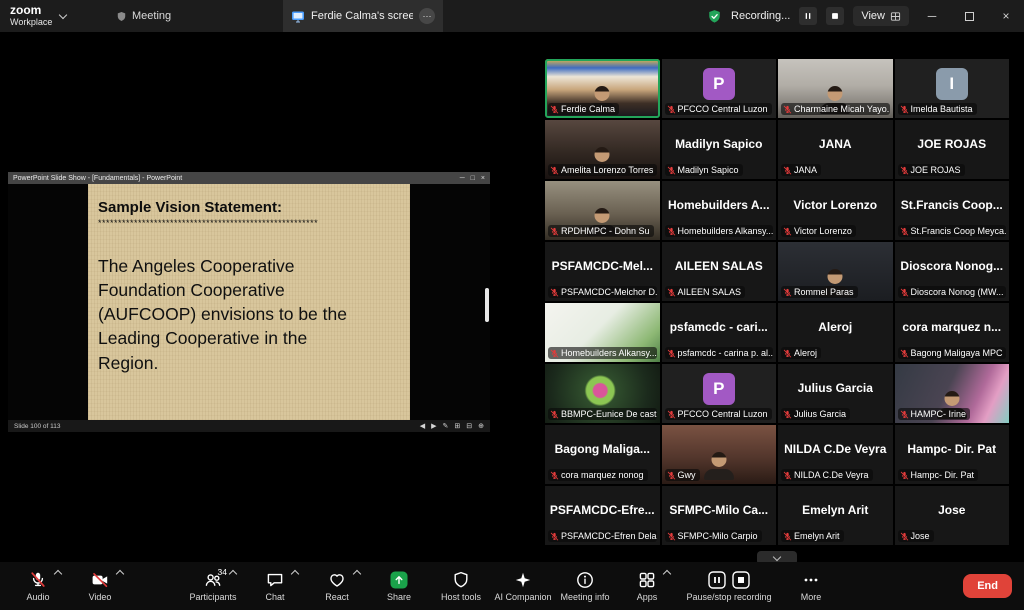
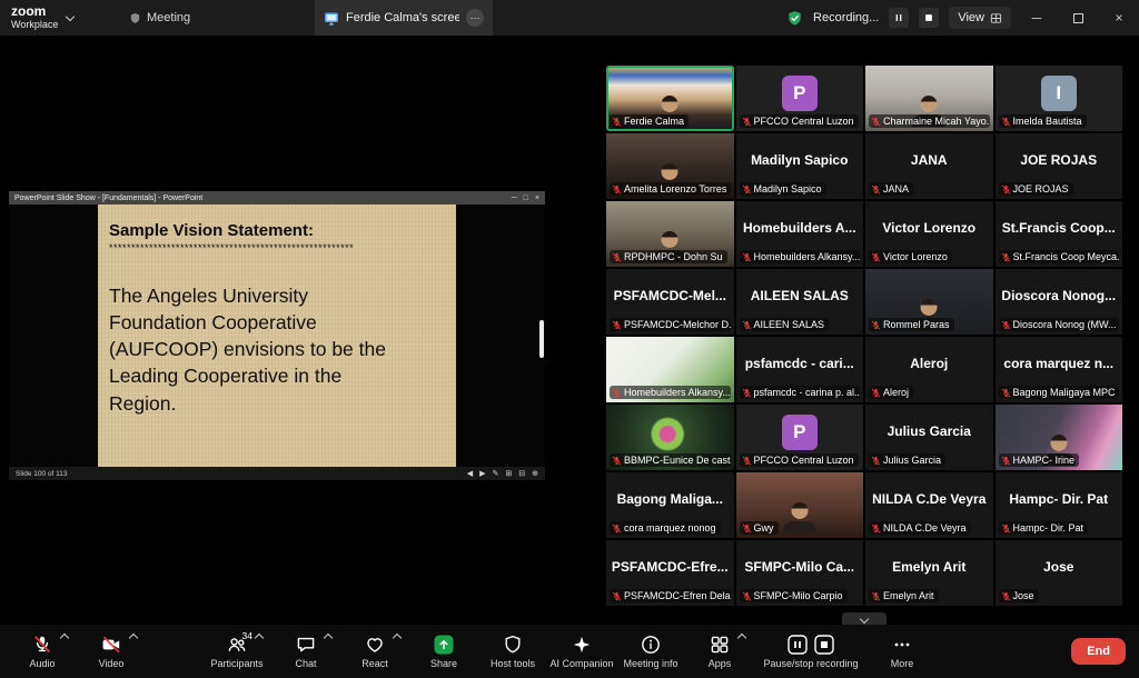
  zoom
  Workplace
  Meeting
  Ferdie Calma's scree
  ⋯
  Recording...
  View
  ─
  ×
  Sample Vision Statement:
  *******************************************************
- The Angeles Cooperative Foundation Cooperative (AUFCOOP) envisions to be the Leading Cooperative in the Region.
+ The Angeles University Foundation Cooperative (AUFCOOP) envisions to be the Leading Cooperative in the Region.
  Ferdie Calma
  P
  PFCCO Central Luzon
  Charmaine Micah Yayo.
  I
  Imelda Bautista
  Amelita Lorenzo Torres
  Madilyn Sapico
  Madilyn Sapico
  JANA
  JANA
  JOE ROJAS
  JOE ROJAS
  RPDHMPC - Dohn Su
  Homebuilders A...
  Homebuilders Alkansy...
  Victor Lorenzo
  Victor Lorenzo
  St.Francis Coop...
  St.Francis Coop Meyca.
  PSFAMCDC-Mel...
  PSFAMCDC-Melchor D.
  AILEEN SALAS
  AILEEN SALAS
  Rommel Paras
  Dioscora Nonog...
  Dioscora Nonog (MW...
  Homebuilders Alkansy...
  psfamcdc - cari...
  psfamcdc - carina p. al..
  Aleroj
  Aleroj
  cora marquez n...
  Bagong Maligaya MPC
  BBMPC-Eunice De cast
  P
  PFCCO Central Luzon
  Julius Garcia
  Julius Garcia
  HAMPC- Irine
  Bagong Maliga...
  cora marquez nonog
  Gwy
  NILDA C.De Veyra
  NILDA C.De Veyra
  Hampc- Dir. Pat
  Hampc- Dir. Pat
  PSFAMCDC-Efre...
  PSFAMCDC-Efren Dela
  SFMPC-Milo Ca...
  SFMPC-Milo Carpio
  Emelyn Arit
  Emelyn Arit
  Jose
  Jose
  Audio
  Video
  34
  Participants
  Chat
  React
  Share
  Host tools
  AI Companion
  Meeting info
  Apps
  Pause/stop recording
  More
  End
